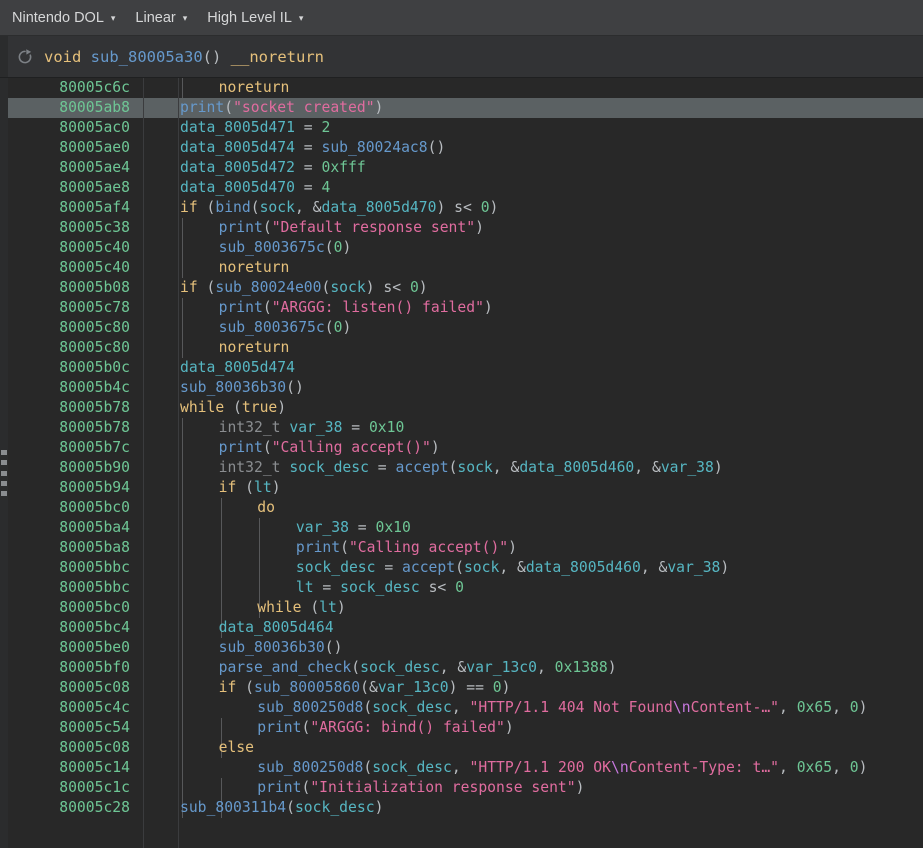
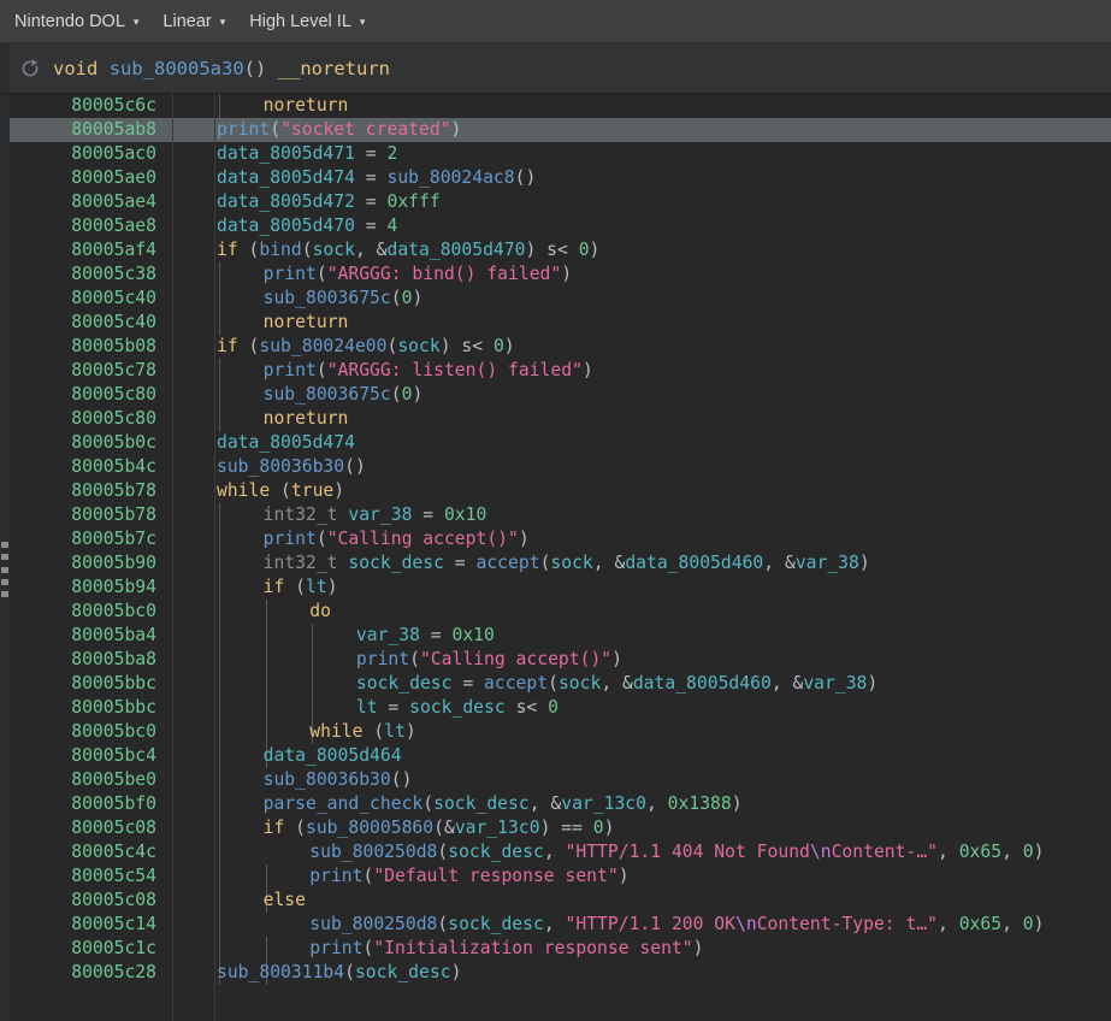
  Nintendo DOL
  ▾
  Linear
  ▾
  High Level IL
  ▾
  void sub_80005a30() __noreturn
  80005c6c
  noreturn
  80005ab8
  print("socket created")
  80005ac0
  data_8005d471 = 2
  80005ae0
  data_8005d474 = sub_80024ac8()
  80005ae4
  data_8005d472 = 0xfff
  80005ae8
  data_8005d470 = 4
  80005af4
  if (bind(sock, &data_8005d470) s< 0)
  80005c38
- print("Default response sent")
+ print("ARGGG: bind() failed")
  80005c40
  sub_8003675c(0)
  80005c40
  noreturn
  80005b08
  if (sub_80024e00(sock) s< 0)
  80005c78
  print("ARGGG: listen() failed")
  80005c80
  sub_8003675c(0)
  80005c80
  noreturn
  80005b0c
  data_8005d474
  80005b4c
  sub_80036b30()
  80005b78
  while (true)
  80005b78
  int32_t var_38 = 0x10
  80005b7c
  print("Calling accept()")
  80005b90
  int32_t sock_desc = accept(sock, &data_8005d460, &var_38)
  80005b94
  if (lt)
  80005bc0
  do
  80005ba4
  var_38 = 0x10
  80005ba8
  print("Calling accept()")
  80005bbc
  sock_desc = accept(sock, &data_8005d460, &var_38)
  80005bbc
  lt = sock_desc s< 0
  80005bc0
  while (lt)
  80005bc4
  data_8005d464
  80005be0
  sub_80036b30()
  80005bf0
  parse_and_check(sock_desc, &var_13c0, 0x1388)
  80005c08
  if (sub_80005860(&var_13c0) == 0)
  80005c4c
  sub_800250d8(sock_desc, "HTTP/1.1 404 Not Found\nContent-…", 0x65, 0)
  80005c54
- print("ARGGG: bind() failed")
+ print("Default response sent")
  80005c08
  else
  80005c14
  sub_800250d8(sock_desc, "HTTP/1.1 200 OK\nContent-Type: t…", 0x65, 0)
  80005c1c
  print("Initialization response sent")
  80005c28
  sub_800311b4(sock_desc)
